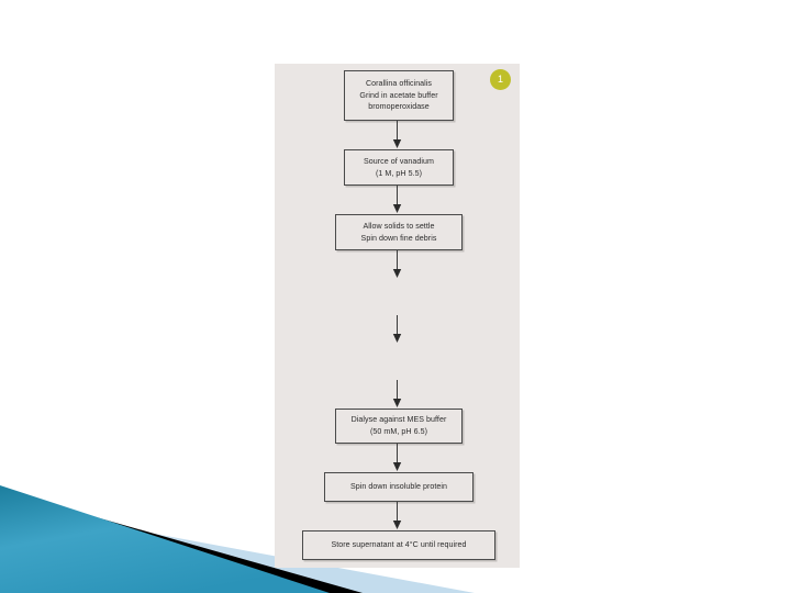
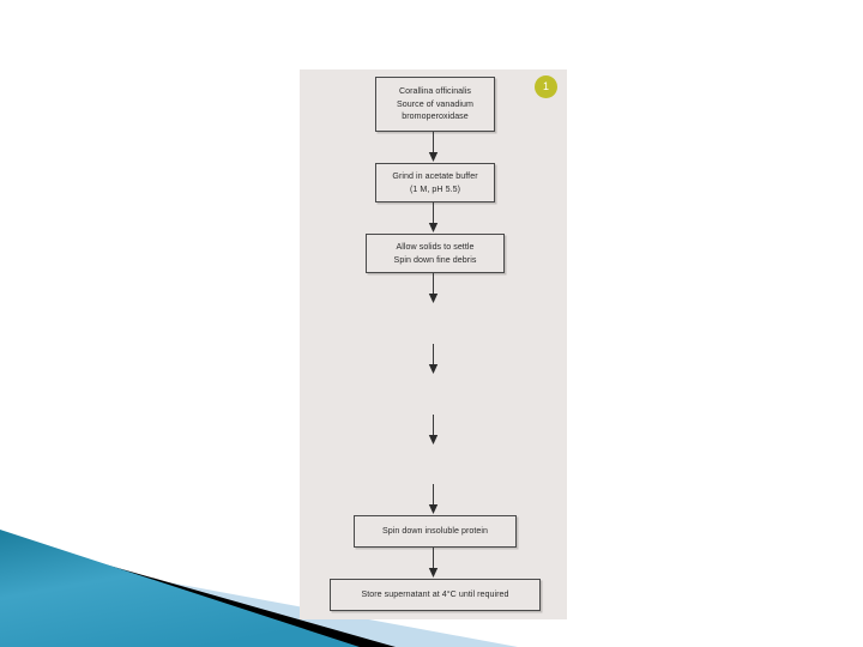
  Corallina officinalis
- Grind in acetate buffer
+ Source of vanadium
  bromoperoxidase
- Source of vanadium
+ Grind in acetate buffer
  (1 M, pH 5.5)
  Allow solids to settle
  Spin down fine debris
- Dialyse against MES buffer
- (50 mM, pH 6.5)
  Spin down insoluble protein
  Store supernatant at 4°C until required
  1
